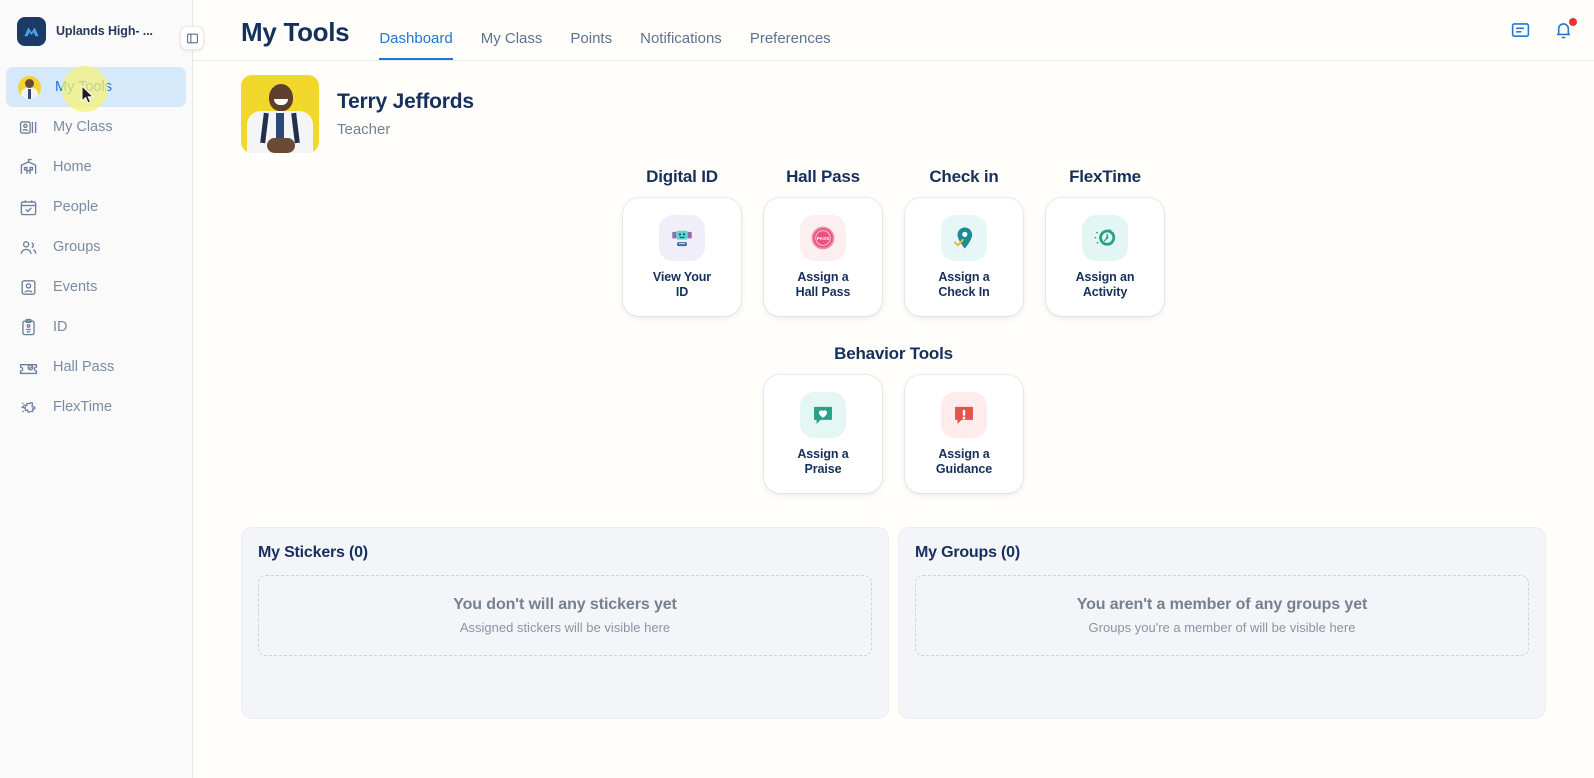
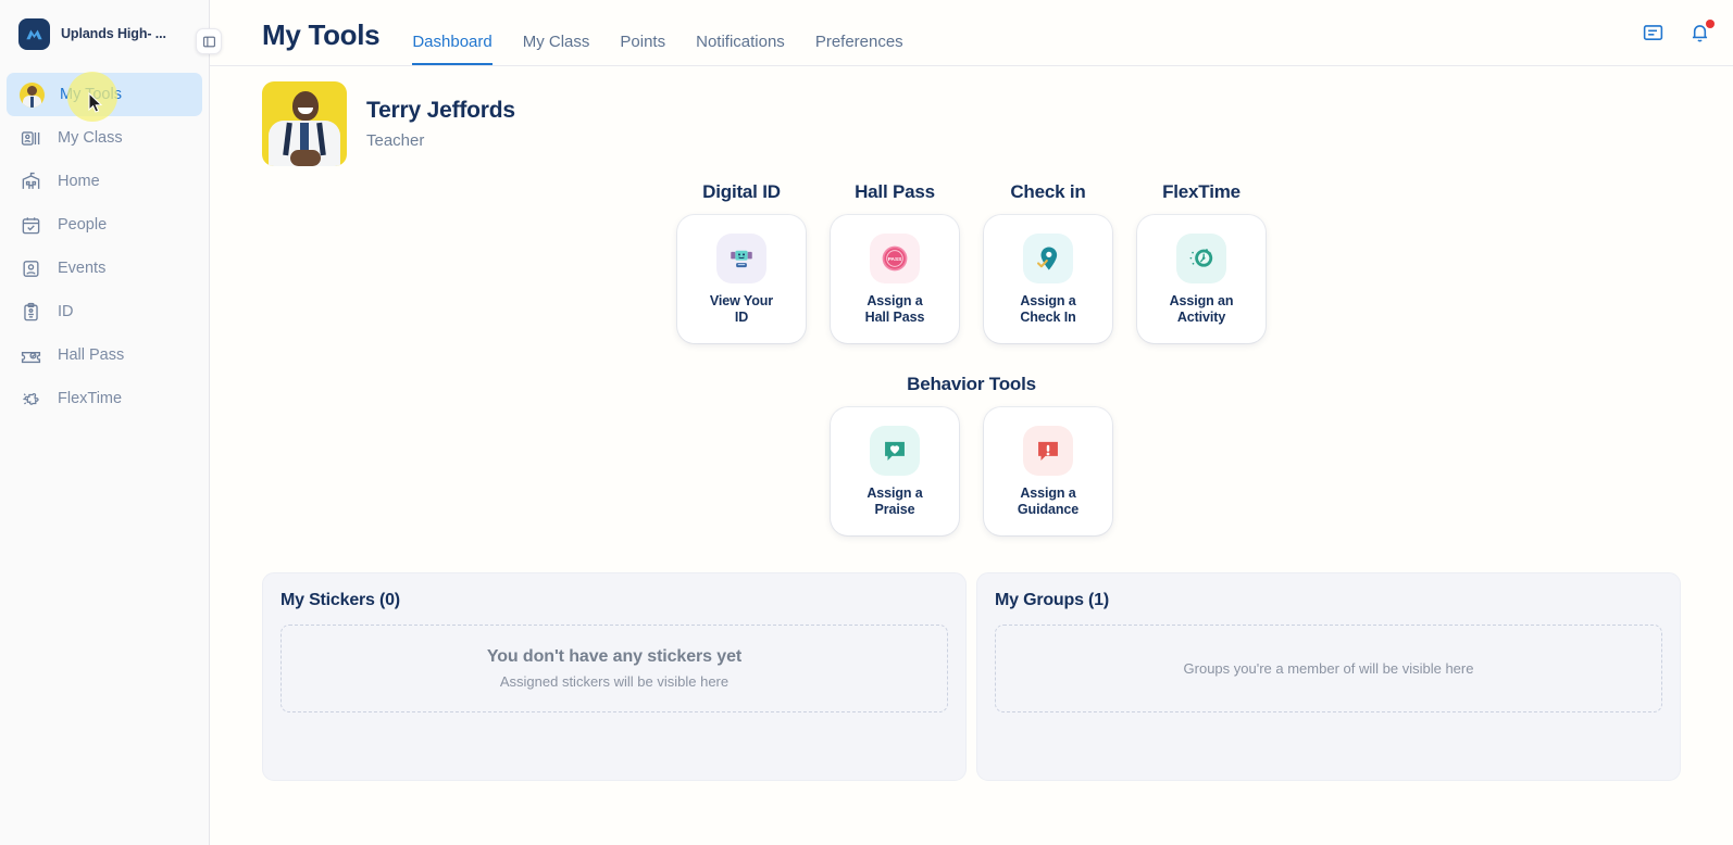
  Uplands High- ...
  Myools
  My Class
  Home
  People
- Groups
  Events
  ID
  Hall Pass
  FlexTime
  My Tools
  Dashboard
  My Class
  Points
  Notifications
  Preferences
  Terry Jeffords
  Teacher
  Digital ID
  View Your
  ID
  Hall Pass
  Assign a
  Hall Pass
  Check in
  Assign a
  Check In
  FlexTime
  Assign an
  Activity
  Behavior Tools
  Assign a
  Praise
  Assign a
  Guidance
  My Stickers (0)
- You don't will any stickers yet
+ You don't have any stickers yet
  Assigned stickers will be visible here
- My Groups (0)
+ My Groups (1)
- You aren't a member of any groups yet
  Groups you're a member of will be visible here
